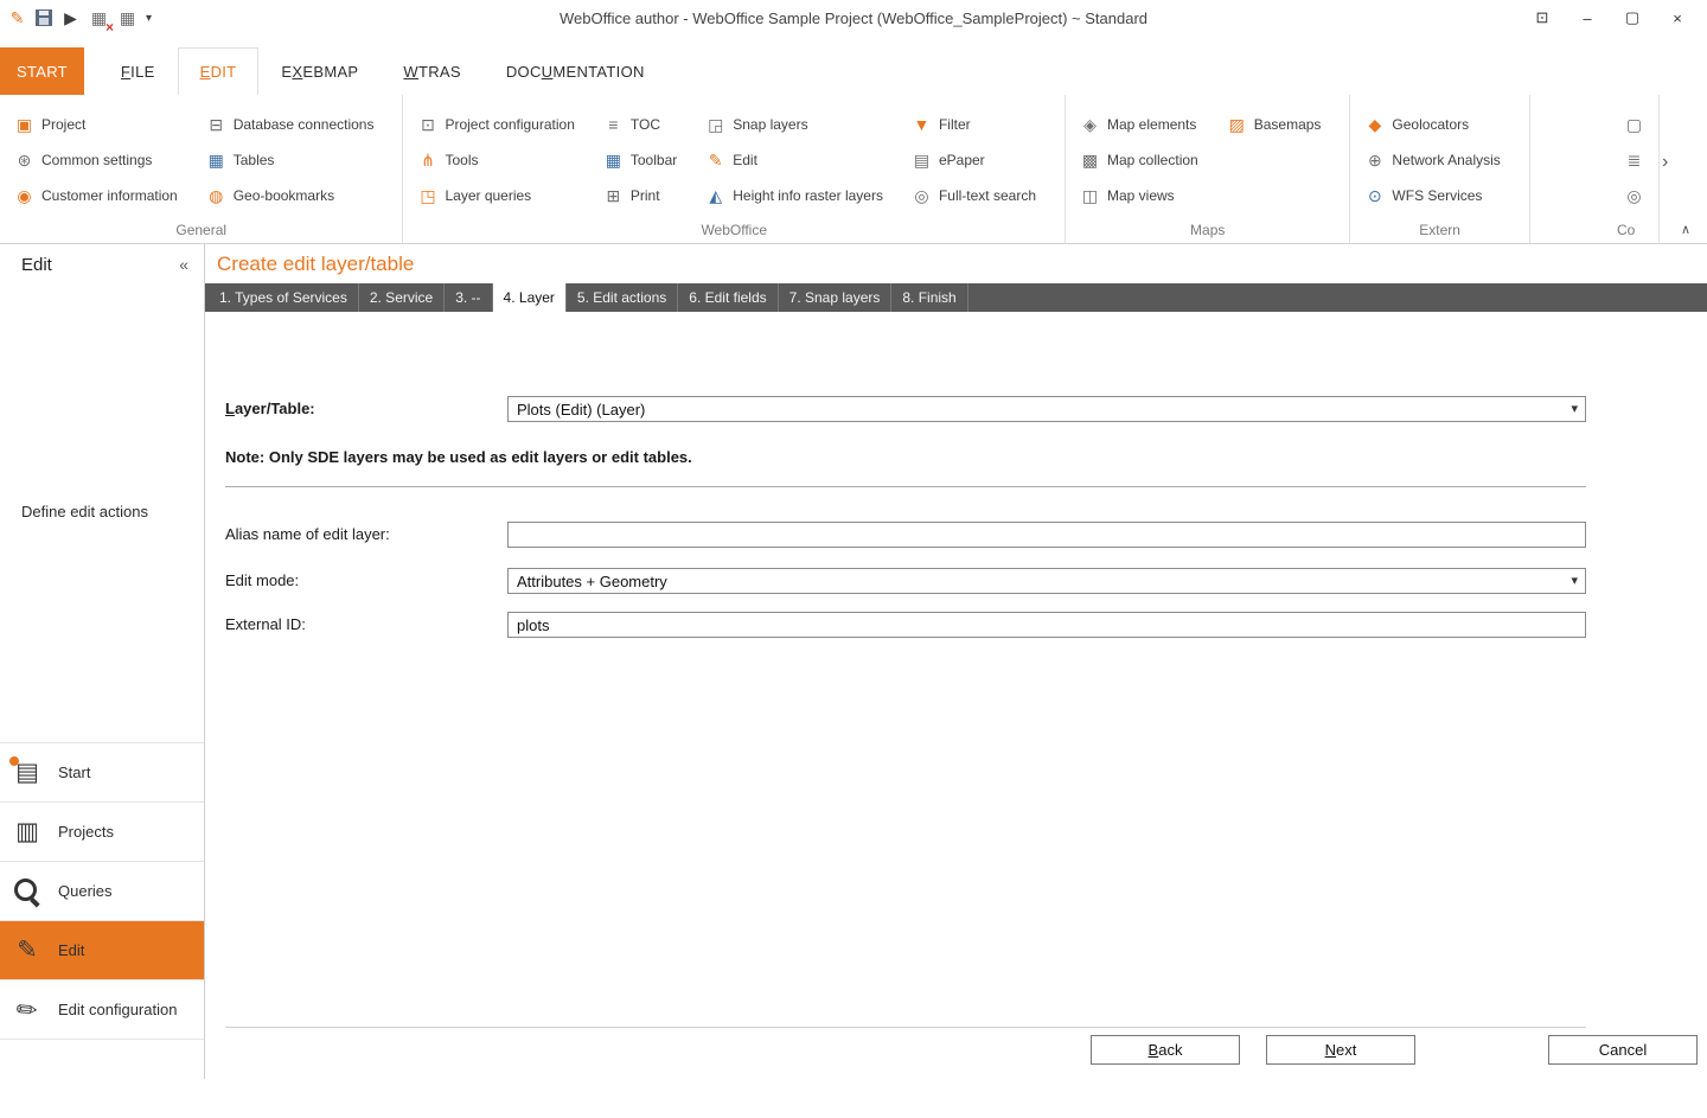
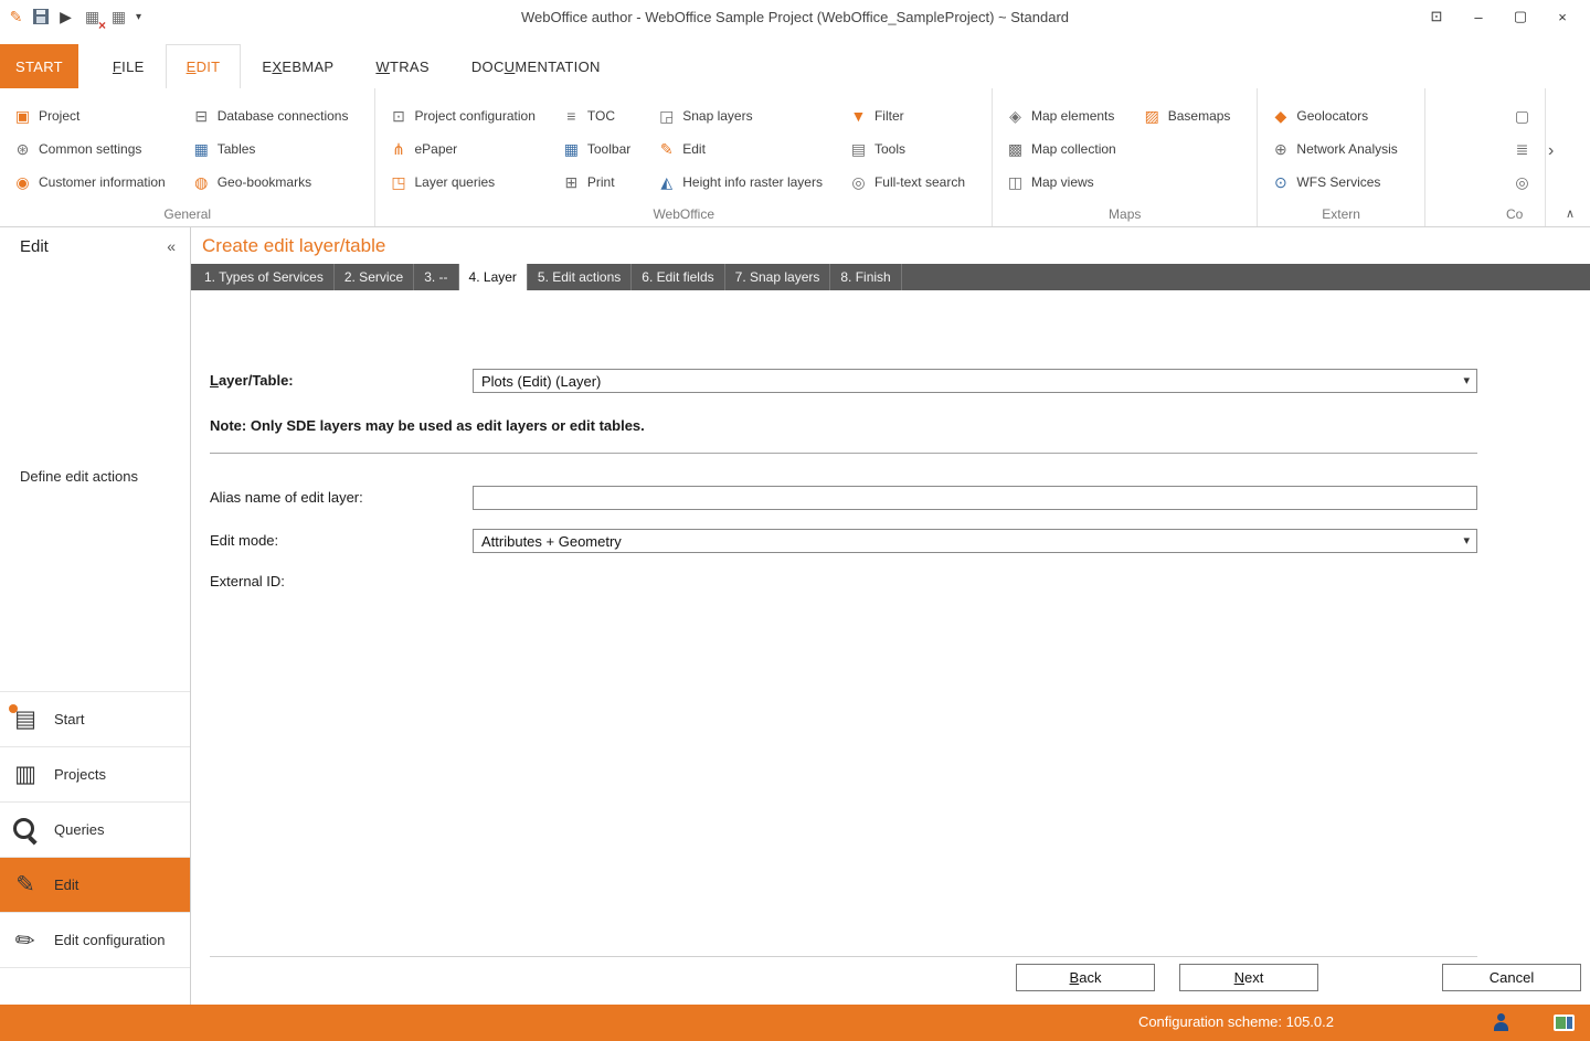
  ✎
  ▶
  ▦
  ▦
  ▾
  WebOffice author - WebOffice Sample Project (WebOffice_SampleProject) ~ Standard
  ⊡
  –
  ▢
  ×
  START
  F
  ILE
  E
  DIT
  E
  X
  EBMAP
  W
  TRAS
  DOC
  U
  MENTATION
  ▣
  Project
  ⊛
  Common settings
  ◉
  Customer information
  ⊟
  Database connections
  ▦
  Tables
  ◍
  Geo-bookmarks
  General
  ⊡
  Project configuration
  ⋔
- Tools
+ ePaper
  ◳
  Layer queries
  ≡
  TOC
  ▦
  Toolbar
  ⊞
  Print
  ◲
  Snap layers
  ✎
  Edit
  ◭
  Height info raster layers
  ▼
  Filter
  ▤
- ePaper
+ Tools
  ◎
  Full-text search
  WebOffice
  ◈
  Map elements
  ▩
  Map collection
  ◫
  Map views
  ▨
  Basemaps
  Maps
  ◆
  Geolocators
  ⊕
  Network Analysis
  ⊙
  WFS Services
  Extern
  ▢
  ≣
  ◎
  Co
  ›
  ∧
  Edit
  «
  Define edit actions
  ▤
  Start
  ▥
  Projects
  Queries
  ✎
  Edit
  Edit configuration
  Create edit layer/table
  1. Types of Services
  2. Service
  3. --
  4. Layer
  5. Edit actions
  6. Edit fields
  7. Snap layers
  8. Finish
  Layer/Table:
  Plots (Edit) (Layer)
  Note: Only SDE layers may be used as edit layers or edit tables.
  Alias name of edit layer:
  Edit mode:
  Attributes + Geometry
  External ID:
- plots
  B
  ack
  N
  ext
  Cancel
+ Configuration scheme: 105.0.2
